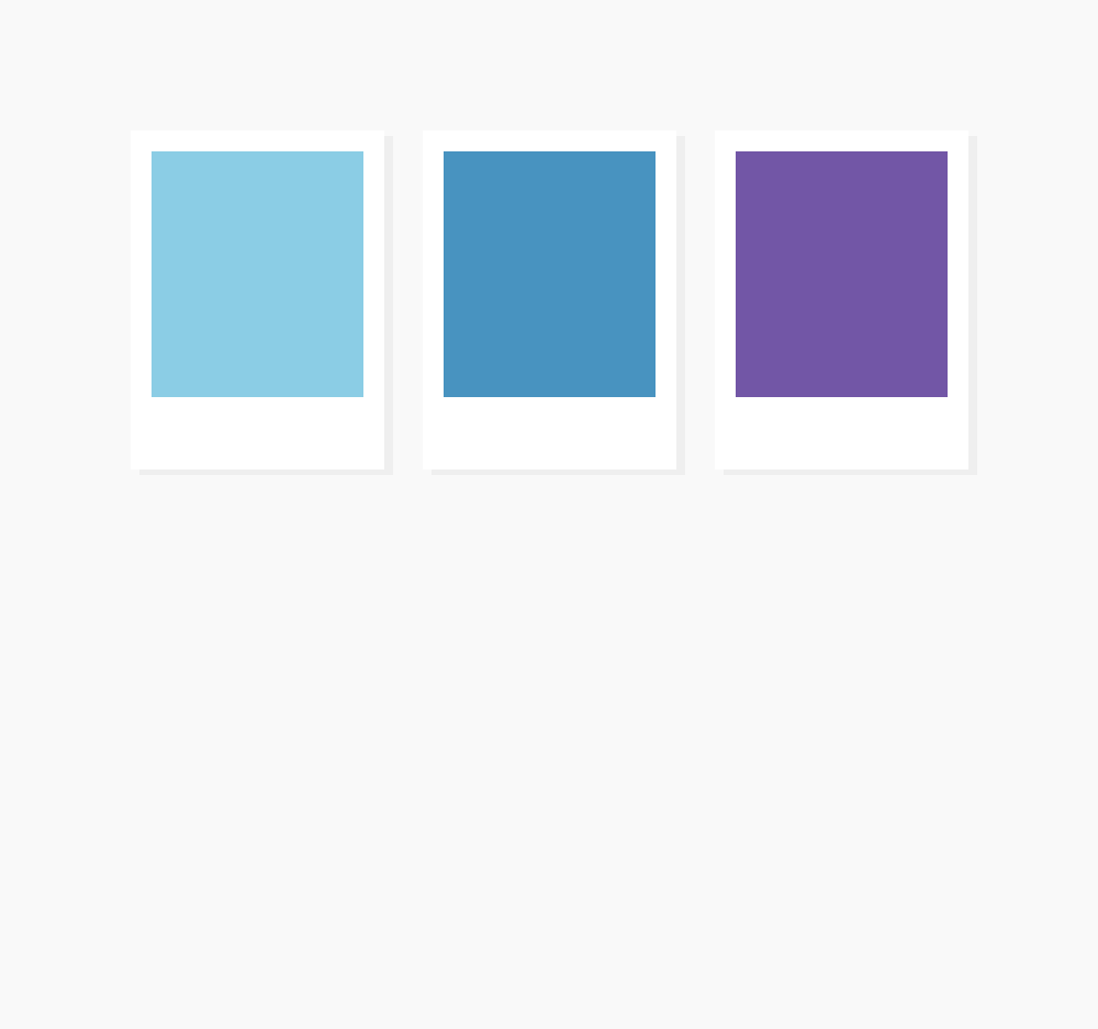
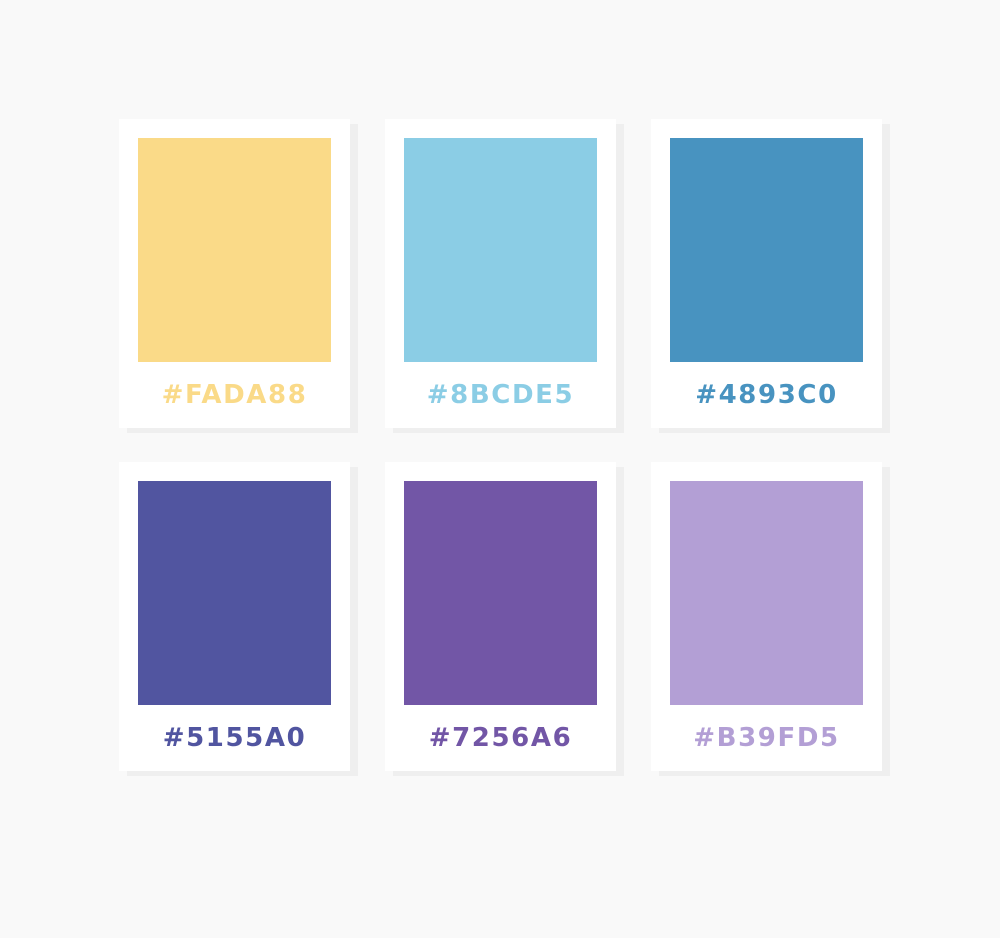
+ #FADA88
+ #8BCDE5
+ #4893C0
+ #5155A0
+ #7256A6
+ #B39FD5
